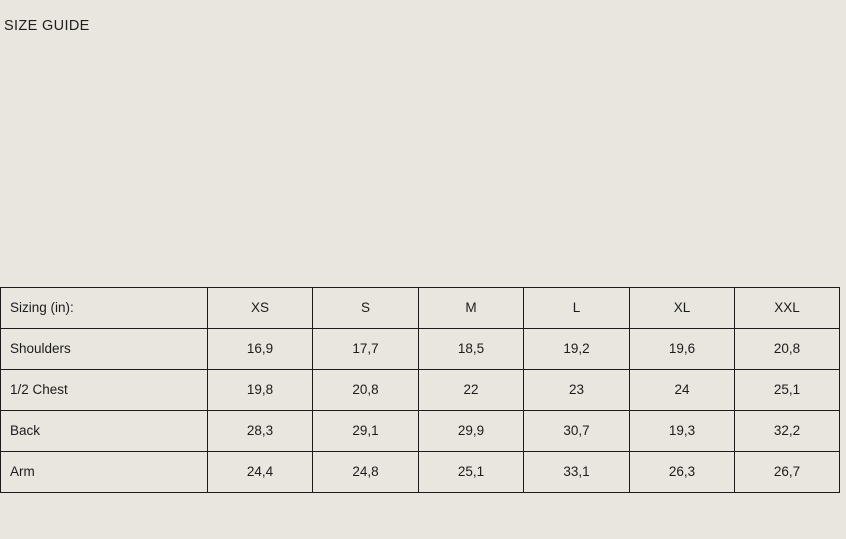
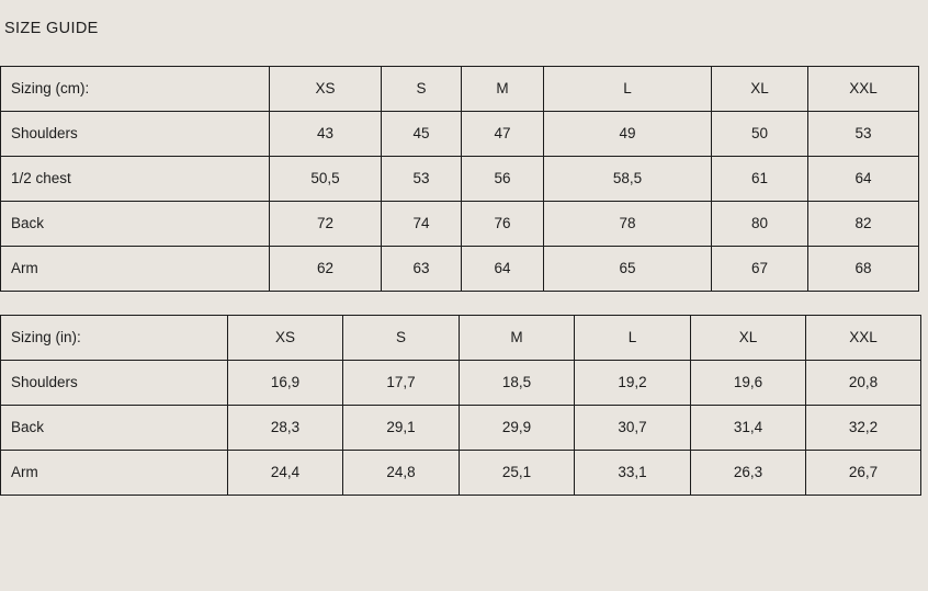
  SIZE GUIDE
+ Sizing (cm):	XS	S	M	L	XL	XXL
+ Shoulders	43	45	47	49	50	53
+ 1/2 chest	50,5	53	56	58,5	61	64
+ Back	72	74	76	78	80	82
+ Arm	62	63	64	65	67	68
  Sizing (in):	XS	S	M	L	XL	XXL
  Shoulders	16,9	17,7	18,5	19,2	19,6	20,8
- 1/2 Chest	19,8	20,8	22	23	24	25,1
- Back	28,3	29,1	29,9	30,7	19,3	32,2
+ Back	28,3	29,1	29,9	30,7	31,4	32,2
  Arm	24,4	24,8	25,1	33,1	26,3	26,7
